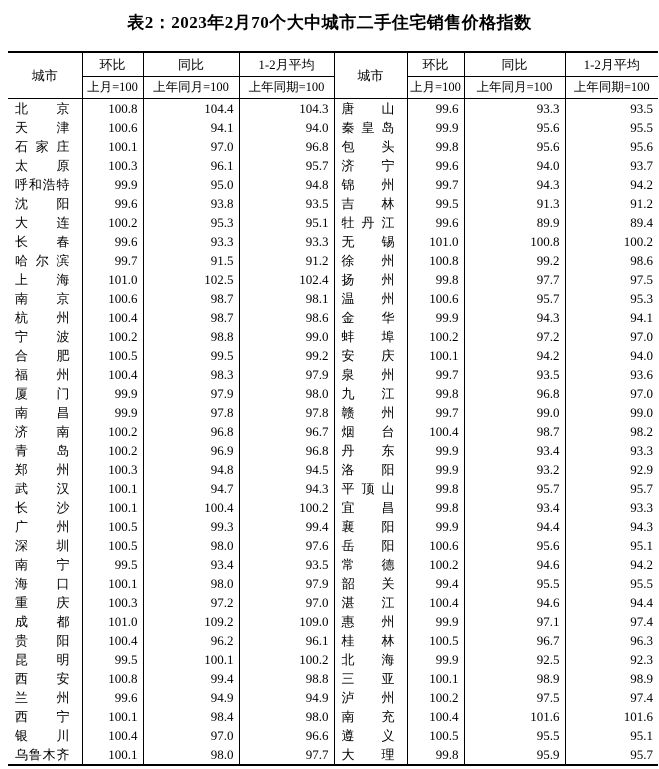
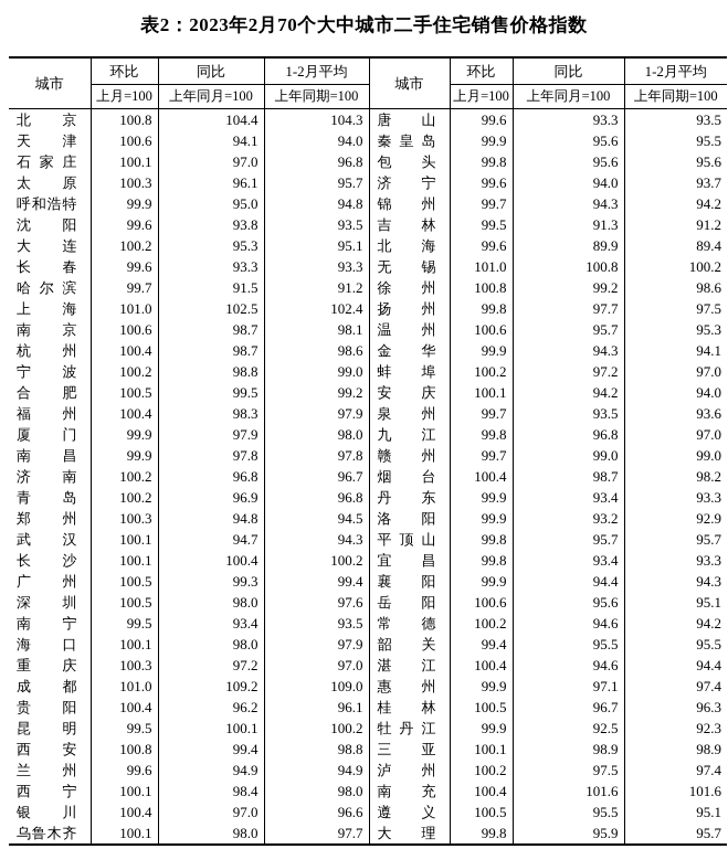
  表2：2023年2月70个大中城市二手住宅销售价格指数
  城市	环比	同比	1-2月平均	城市	环比	同比	1-2月平均
  上月=100	上年同月=100	上年同期=100	上月=100	上年同月=100	上年同期=100
  北京	100.8	104.4	104.3	唐山	99.6	93.3	93.5
  天津	100.6	94.1	94.0	秦皇岛	99.9	95.6	95.5
  石家庄	100.1	97.0	96.8	包头	99.8	95.6	95.6
  太原	100.3	96.1	95.7	济宁	99.6	94.0	93.7
  呼和浩特	99.9	95.0	94.8	锦州	99.7	94.3	94.2
  沈阳	99.6	93.8	93.5	吉林	99.5	91.3	91.2
- 大连	100.2	95.3	95.1	牡丹江	99.6	89.9	89.4
+ 大连	100.2	95.3	95.1	北海	99.6	89.9	89.4
  长春	99.6	93.3	93.3	无锡	101.0	100.8	100.2
  哈尔滨	99.7	91.5	91.2	徐州	100.8	99.2	98.6
  上海	101.0	102.5	102.4	扬州	99.8	97.7	97.5
  南京	100.6	98.7	98.1	温州	100.6	95.7	95.3
  杭州	100.4	98.7	98.6	金华	99.9	94.3	94.1
  宁波	100.2	98.8	99.0	蚌埠	100.2	97.2	97.0
  合肥	100.5	99.5	99.2	安庆	100.1	94.2	94.0
  福州	100.4	98.3	97.9	泉州	99.7	93.5	93.6
  厦门	99.9	97.9	98.0	九江	99.8	96.8	97.0
  南昌	99.9	97.8	97.8	赣州	99.7	99.0	99.0
  济南	100.2	96.8	96.7	烟台	100.4	98.7	98.2
  青岛	100.2	96.9	96.8	丹东	99.9	93.4	93.3
  郑州	100.3	94.8	94.5	洛阳	99.9	93.2	92.9
  武汉	100.1	94.7	94.3	平顶山	99.8	95.7	95.7
  长沙	100.1	100.4	100.2	宜昌	99.8	93.4	93.3
  广州	100.5	99.3	99.4	襄阳	99.9	94.4	94.3
  深圳	100.5	98.0	97.6	岳阳	100.6	95.6	95.1
  南宁	99.5	93.4	93.5	常德	100.2	94.6	94.2
  海口	100.1	98.0	97.9	韶关	99.4	95.5	95.5
  重庆	100.3	97.2	97.0	湛江	100.4	94.6	94.4
  成都	101.0	109.2	109.0	惠州	99.9	97.1	97.4
  贵阳	100.4	96.2	96.1	桂林	100.5	96.7	96.3
- 昆明	99.5	100.1	100.2	北海	99.9	92.5	92.3
+ 昆明	99.5	100.1	100.2	牡丹江	99.9	92.5	92.3
  西安	100.8	99.4	98.8	三亚	100.1	98.9	98.9
  兰州	99.6	94.9	94.9	泸州	100.2	97.5	97.4
  西宁	100.1	98.4	98.0	南充	100.4	101.6	101.6
  银川	100.4	97.0	96.6	遵义	100.5	95.5	95.1
  乌鲁木齐	100.1	98.0	97.7	大理	99.8	95.9	95.7
